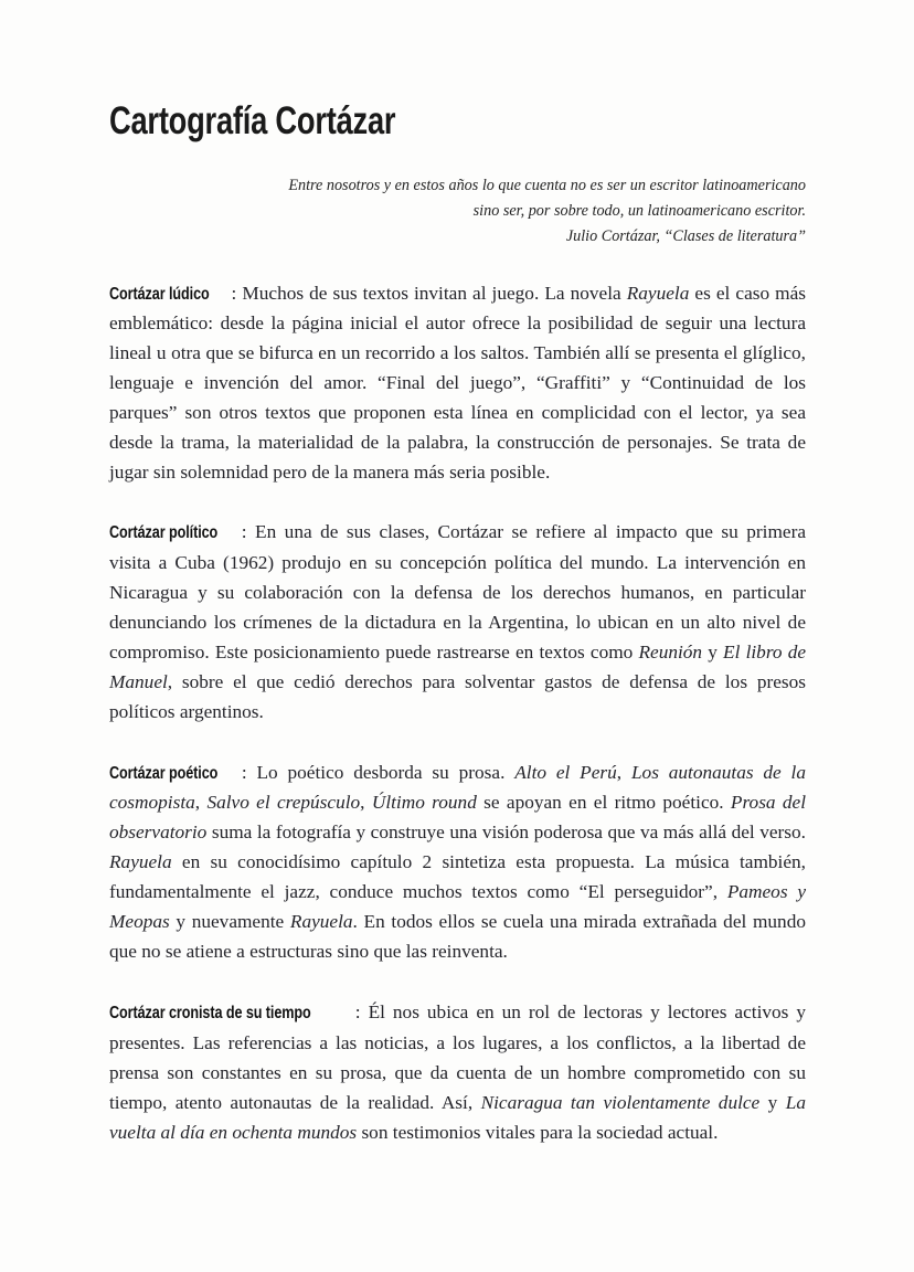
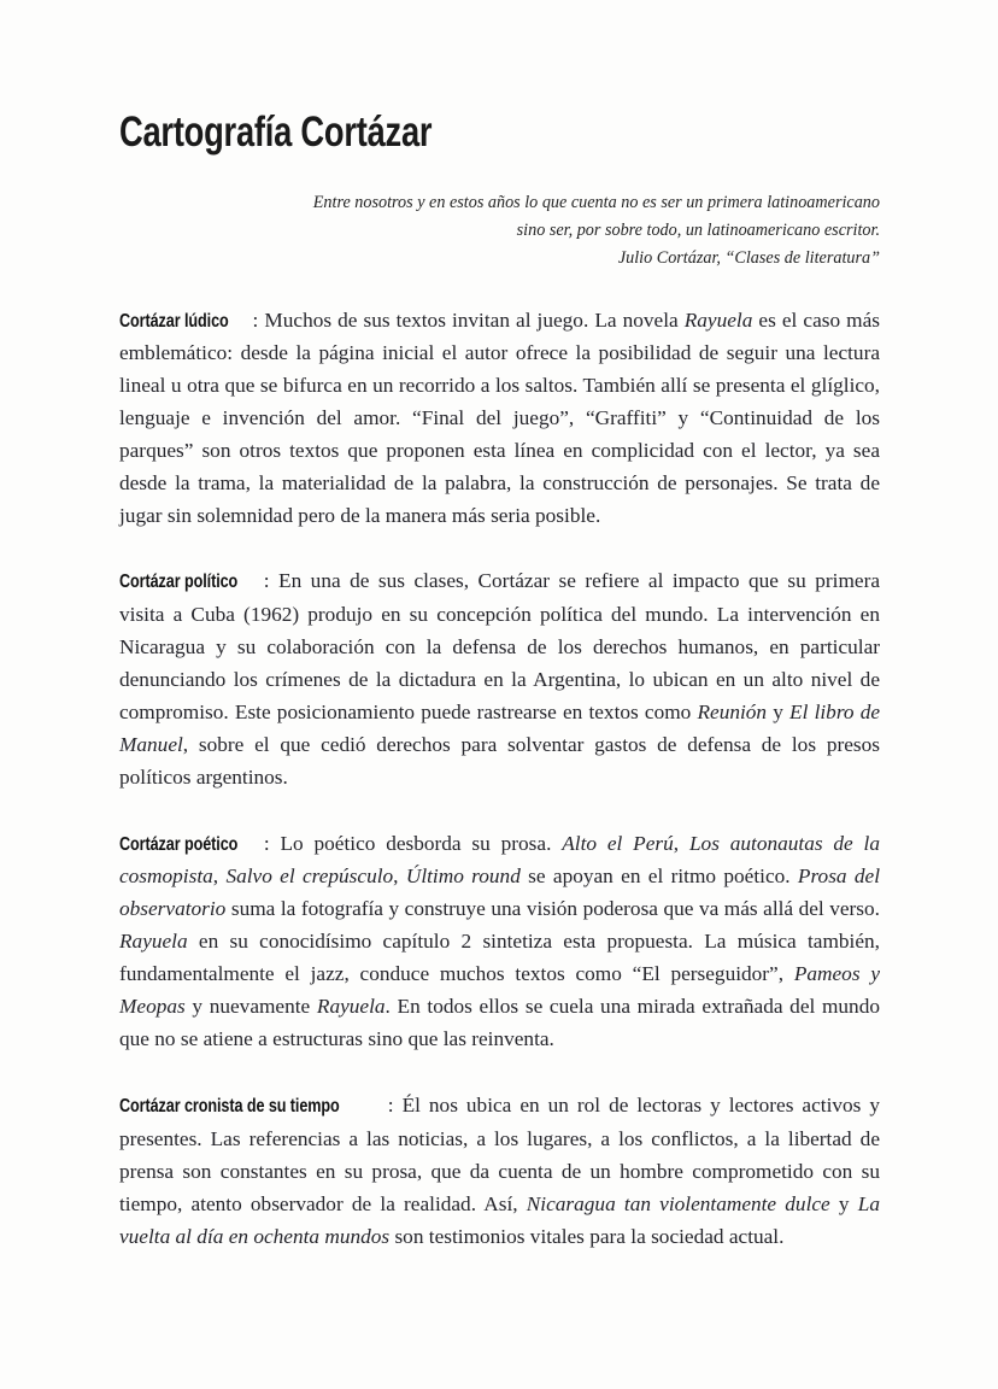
  Cartografía Cortázar
- Entre nosotros y en estos años lo que cuenta no es ser un escritor latinoamericano
+ Entre nosotros y en estos años lo que cuenta no es ser un primera latinoamericano
  sino ser, por sobre todo, un latinoamericano escritor.
  Julio Cortázar, “Clases de literatura”
  Cortázar lúdico : Muchos de sus textos invitan al juego. La novela Rayuela es el caso más emblemático: desde la página inicial el autor ofrece la posibilidad de seguir una lectura lineal u otra que se bifurca en un recorrido a los saltos. También allí se presenta el glíglico, lenguaje e invención del amor. “Final del juego”, “Graffiti” y “Continuidad de los parques” son otros textos que proponen esta línea en complicidad con el lector, ya sea desde la trama, la materialidad de la palabra, la construcción de personajes. Se trata de jugar sin solemnidad pero de la manera más seria posible.
  Cortázar político : En una de sus clases, Cortázar se refiere al impacto que su primera visita a Cuba (1962) produjo en su concepción política del mundo. La intervención en Nicaragua y su colaboración con la defensa de los derechos humanos, en particular denunciando los crímenes de la dictadura en la Argentina, lo ubican en un alto nivel de compromiso. Este posicionamiento puede rastrearse en textos como Reunión y El libro de Manuel, sobre el que cedió derechos para solventar gastos de defensa de los presos políticos argentinos.
  Cortázar poético : Lo poético desborda su prosa. Alto el Perú, Los autonautas de la cosmopista, Salvo el crepúsculo, Último round se apoyan en el ritmo poético. Prosa del observatorio suma la fotografía y construye una visión poderosa que va más allá del verso. Rayuela en su conocidísimo capítulo 2 sintetiza esta propuesta. La música también, fundamentalmente el jazz, conduce muchos textos como “El perseguidor”, Pameos y Meopas y nuevamente Rayuela. En todos ellos se cuela una mirada extrañada del mundo que no se atiene a estructuras sino que las reinventa.
- Cortázar cronista de su tiempo : Él nos ubica en un rol de lectoras y lectores activos y presentes. Las referencias a las noticias, a los lugares, a los conflictos, a la libertad de prensa son constantes en su prosa, que da cuenta de un hombre comprometido con su tiempo, atento autonautas de la realidad. Así, Nicaragua tan violentamente dulce y La vuelta al día en ochenta mundos son testimonios vitales para la sociedad actual.
+ Cortázar cronista de su tiempo : Él nos ubica en un rol de lectoras y lectores activos y presentes. Las referencias a las noticias, a los lugares, a los conflictos, a la libertad de prensa son constantes en su prosa, que da cuenta de un hombre comprometido con su tiempo, atento observador de la realidad. Así, Nicaragua tan violentamente dulce y La vuelta al día en ochenta mundos son testimonios vitales para la sociedad actual.
